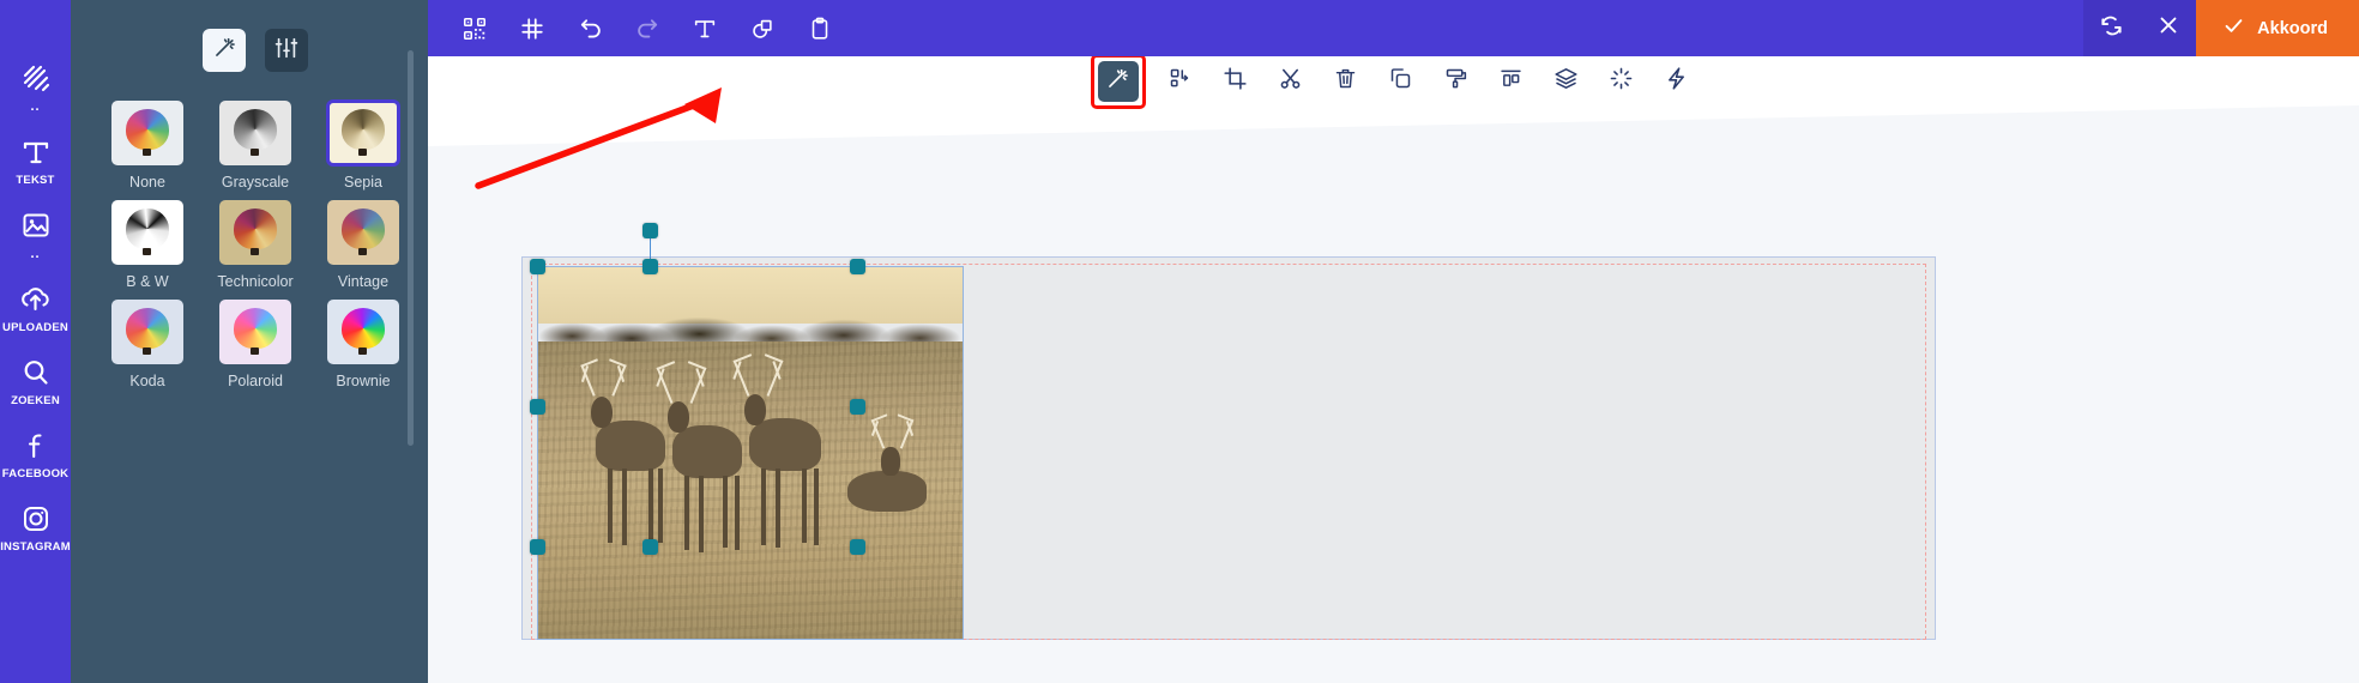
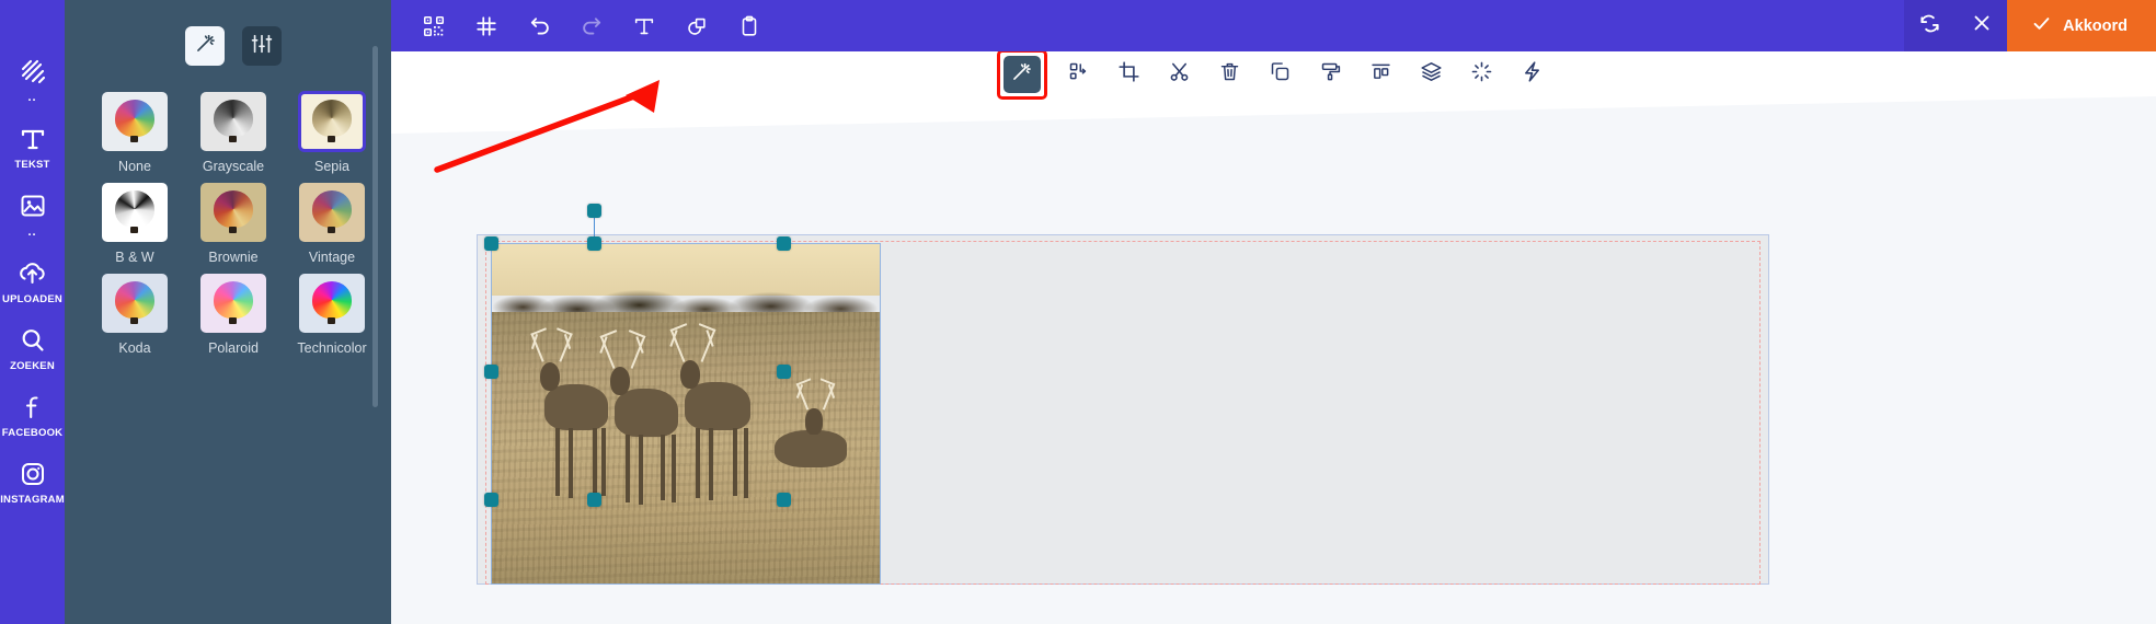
  ..
  TEKST
  ..
  UPLOADEN
  ZOEKEN
  FACEBOOK
  INSTAGRAM
  None
  Grayscale
  Sepia
  B & W
- Technicolor
+ Brownie
  Vintage
  Koda
  Polaroid
- Brownie
+ Technicolor
  Akkoord
